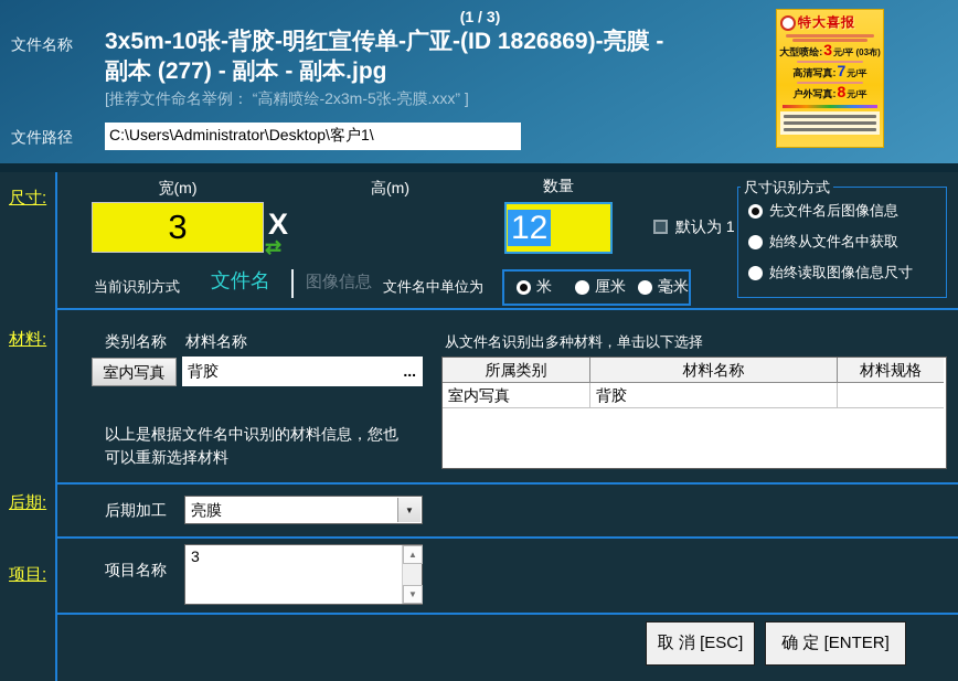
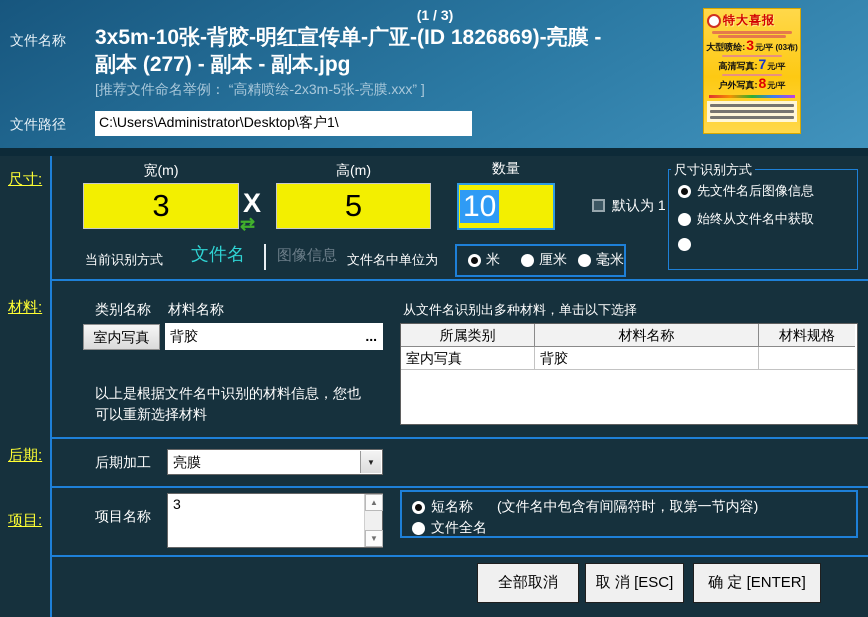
  (1 / 3)
  文件名称
  3x5m-10张-背胶-明红宣传单-广亚-(ID 1826869)-亮膜 -
  副本 (277) - 副本 - 副本.jpg
  [推荐文件命名举例： “高精喷绘-2x3m-5张-亮膜.xxx” ]
  文件路径
  C:\Users\Administrator\Desktop\客户1\
  特大喜报
  大型喷绘:
  3
  元/平 (03布)
  高清写真:
  7
  元/平
  户外写真:
  8
  元/平
  尺寸:
  材料:
  后期:
  项目:
  宽(m)
  3
  X
  ⇄
  高(m)
+ 5
  数量
- 12
+ 10
  默认为 1
  尺寸识别方式
  先文件名后图像信息
  始终从文件名中获取
- 始终读取图像信息尺寸
  当前识别方式
  文件名
  图像信息
  文件名中单位为
  米
  厘米
  毫米
  类别名称
  材料名称
  室内写真
  背胶
  ...
  从文件名识别出多种材料，单击以下选择
  所属类别
  材料名称
  材料规格
  室内写真
  背胶
  以上是根据文件名中识别的材料信息，您也
  可以重新选择材料
  后期加工
  亮膜
  ▼
  项目名称
  3
  ▲
  ▼
+ 短名称
+ (文件名中包含有间隔符时，取第一节内容)
+ 文件全名
+ 全部取消
  取 消 [ESC]
  确 定 [ENTER]
